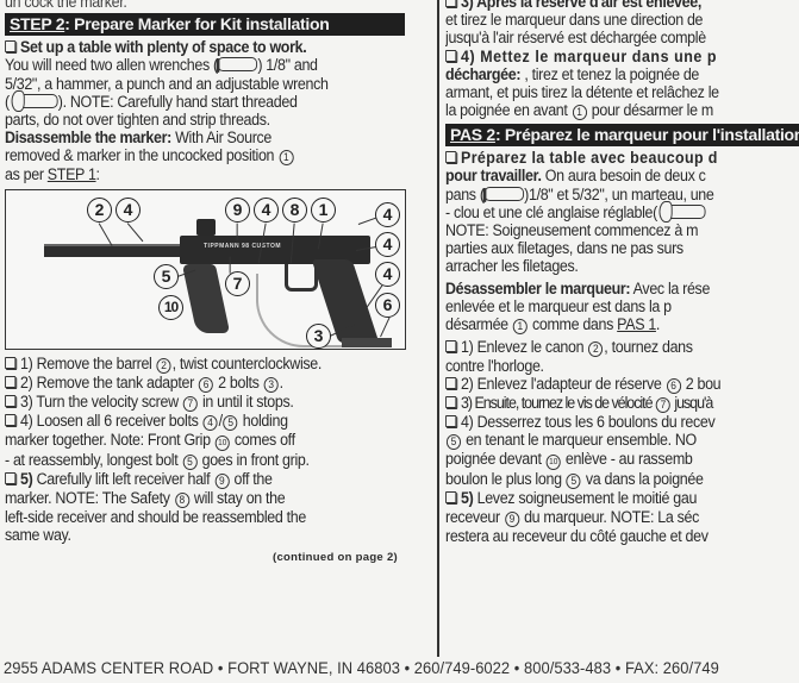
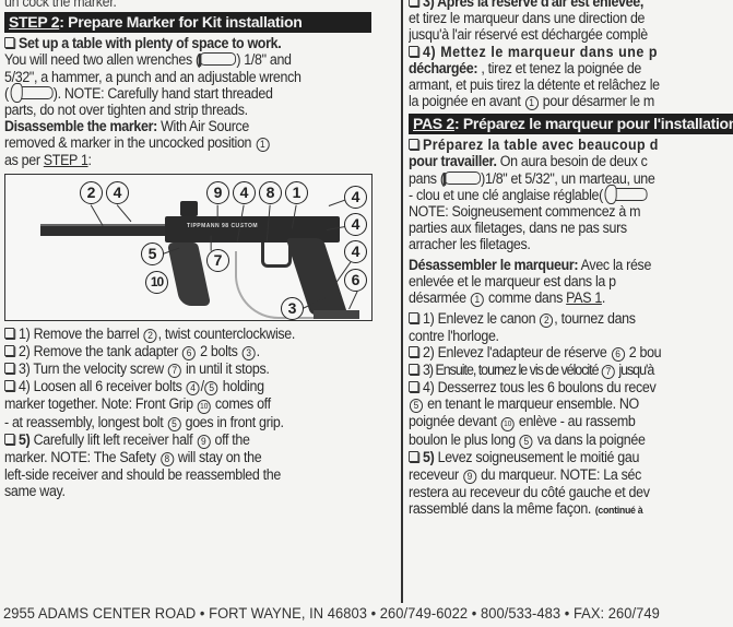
  un cock the marker.
  STEP 2: Prepare Marker for Kit installation
  Set up a table with plenty of space to work.
  You will need two allen wrenches ) 1/8" and
  5/32", a hammer, a punch and an adjustable wrench
  ( ). NOTE: Carefully hand start threaded
  parts, do not over tighten and strip threads.
  Disassemble the marker: With Air Source
  removed & marker in the uncocked position 1
  as per STEP 1:
  2
  4
  9
  4
  8
  1
  4
  4
  5
  7
  4
  10
  6
  3
  1) Remove the barrel 2 , twist counterclockwise.
  2) Remove the tank adapter 6 2 bolts 3 .
  3) Turn the velocity screw 7 in until it stops.
  4) Loosen all 6 receiver bolts 4 / 5 holding
  marker together. Note: Front Grip comes off
  - at reassembly, longest bolt 5 goes in front grip.
  5) Carefully lift left receiver half 9 off the
  marker. NOTE: The Safety 8 will stay on the
  left-side receiver and should be reassembled the
  same way.
- (continued on page 2)
  3) Après la réserve d'air est enlevée,
  et tirez le marqueur dans une direction de
  jusqu'à l'air réservé est déchargée complè
  4) Mettez le marqueur dans une p
  déchargée: , tirez et tenez la poignée de
  armant, et puis tirez la détente et relâchez le
  la poignée en avant 1 pour désarmer le m
  PAS 2: Préparez le marqueur pour l'installatio
  Préparez la table avec beaucoup d
  pour travailler. On aura besoin de deux c
  pans ( )1/8" et 5/32", un marteau, une
  - clou et une clé anglaise réglable(
  NOTE: Soigneusement commencez à m
  parties aux filetages, dans ne pas surs
  arracher les filetages.
  Désassembler le marqueur: Avec la rése
  enlevée et le marqueur est dans la p
  désarmée 1 comme dans PAS 1.
  1) Enlevez le canon 2 , tournez dans
  contre l'horloge.
  2) Enlevez l'adapteur de réserve 6 2 bou
  3) Ensuite, tournez le vis de vélocité 7 jusqu'à
  4) Desserrez tous les 6 boulons du recev
  5 en tenant le marqueur ensemble. NO
  poignée devant enlève - au rassemb
  boulon le plus long 5 va dans la poignée
  5) Levez soigneusement le moitié gau
  receveur 9 du marqueur. NOTE: La séc
  restera au receveur du côté gauche et dev
+ rassemblé dans la même façon. (continué à
  2955 ADAMS CENTER ROAD • FORT WAYNE, IN 46803 • 260/749-6022 • 800/533-483 • FAX: 260/749
